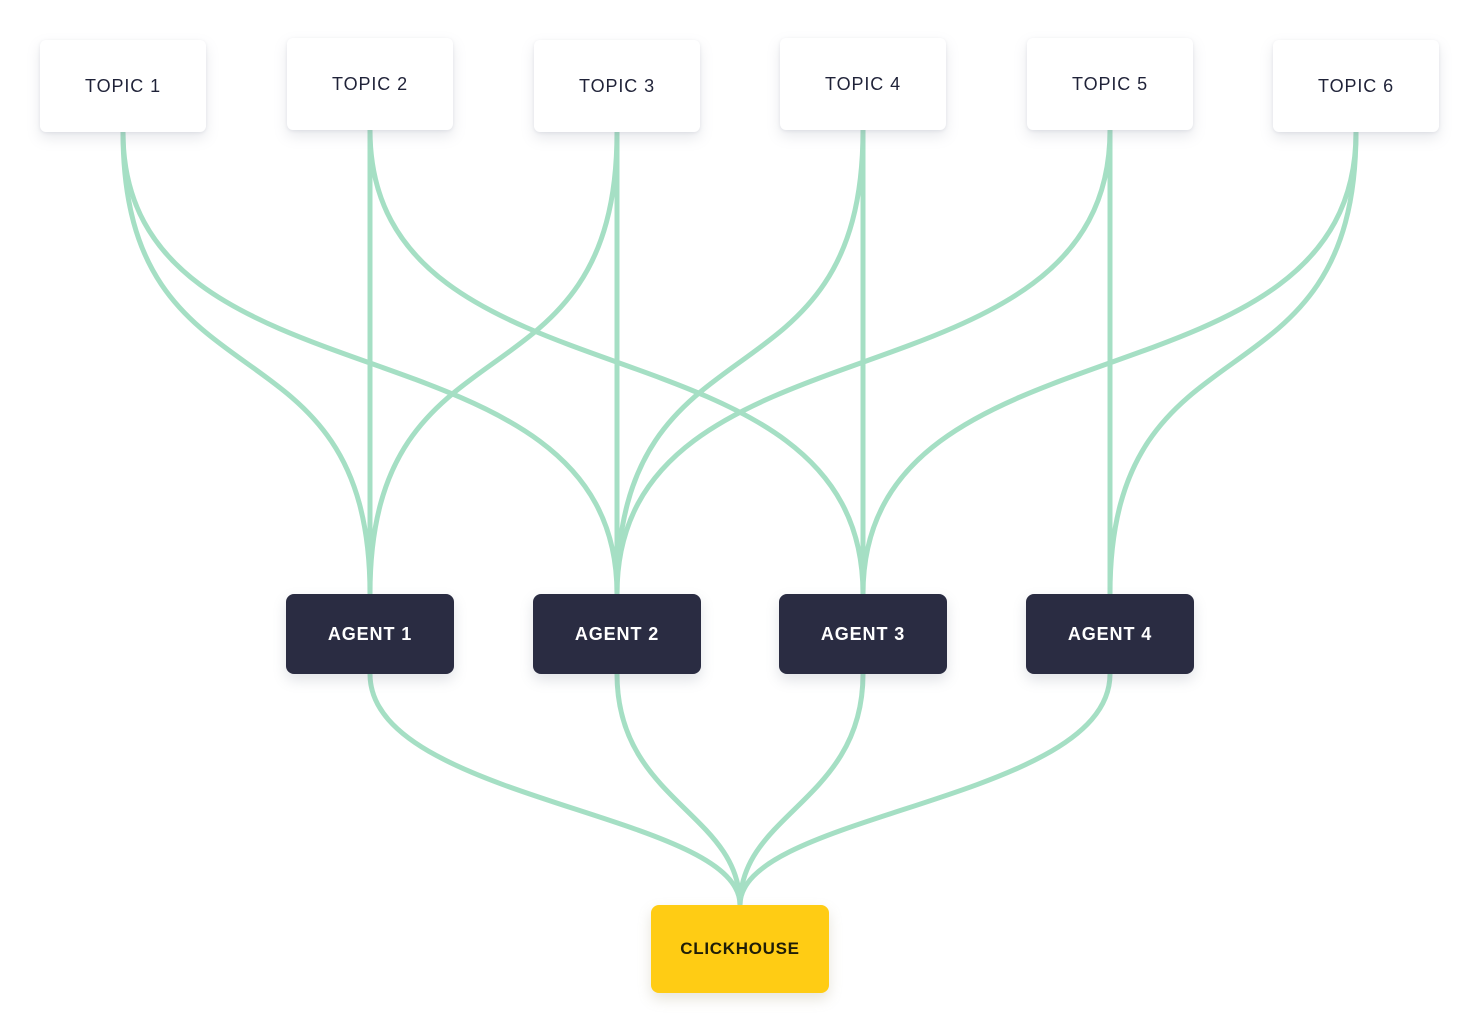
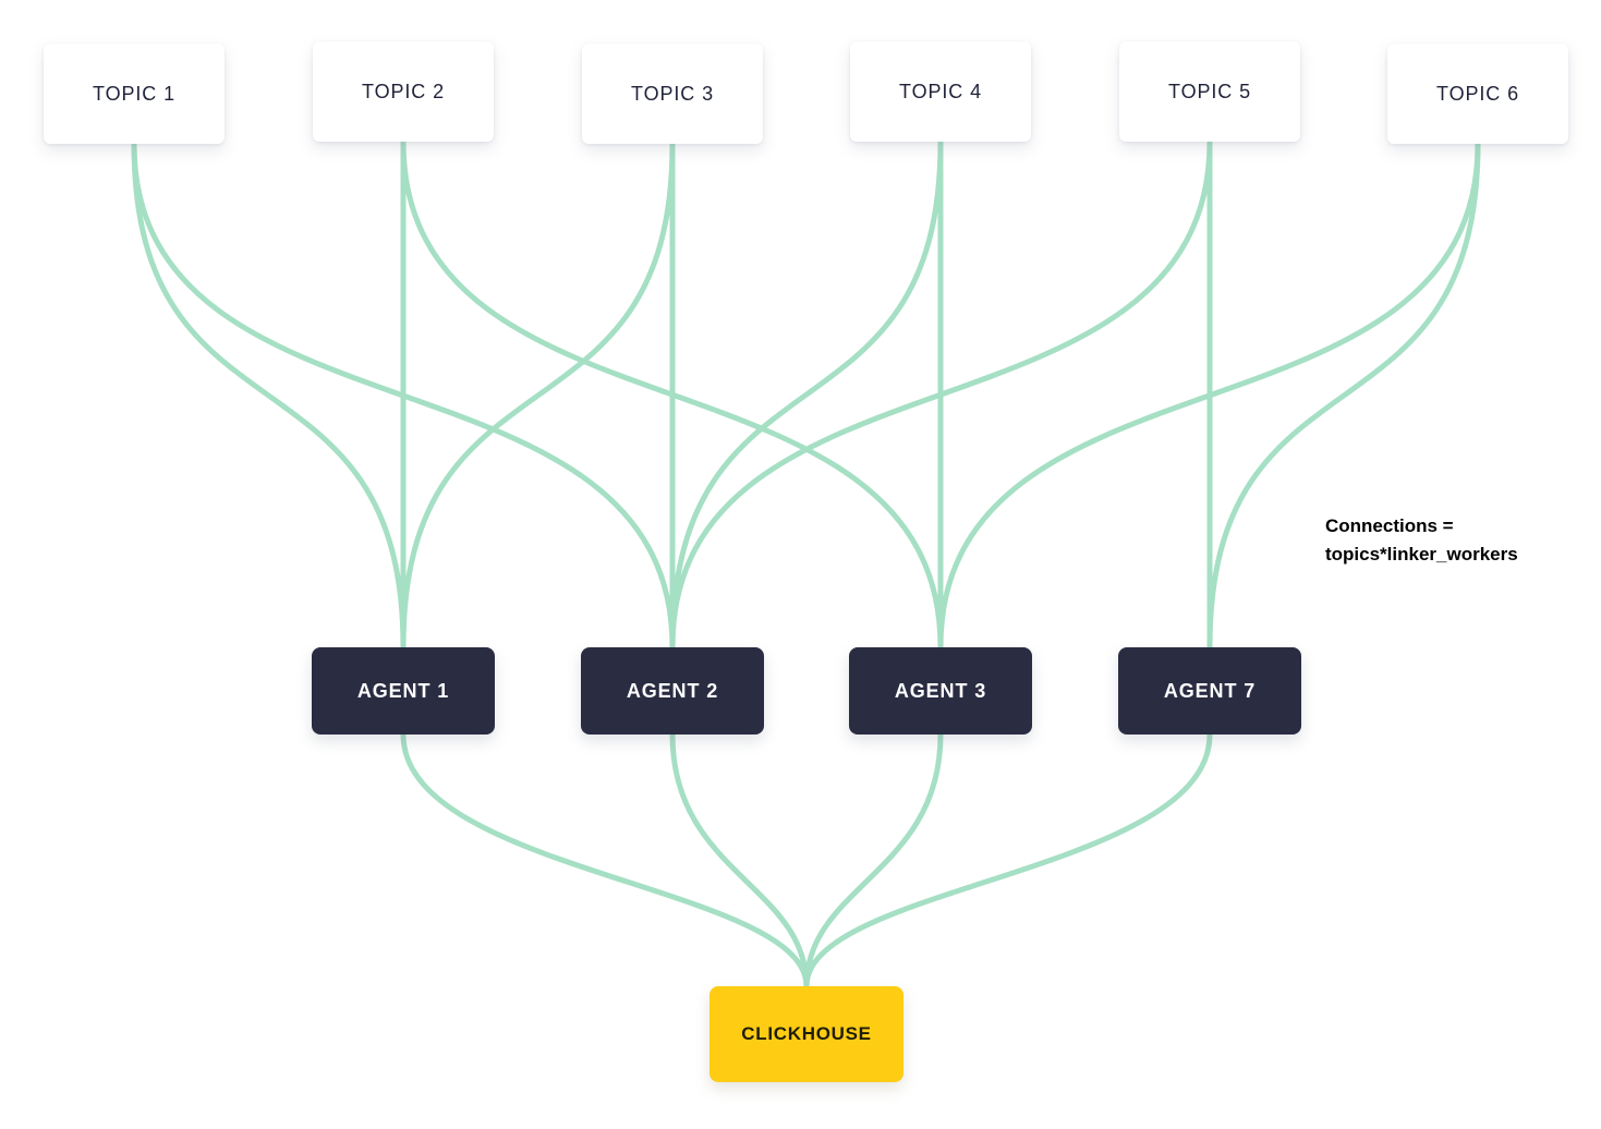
  TOPIC 1
  TOPIC 2
  TOPIC 3
  TOPIC 4
  TOPIC 5
  TOPIC 6
  AGENT 1
  AGENT 2
  AGENT 3
- AGENT 4
+ AGENT 7
  CLICKHOUSE
+ Connections =
+ topics*linker_workers
